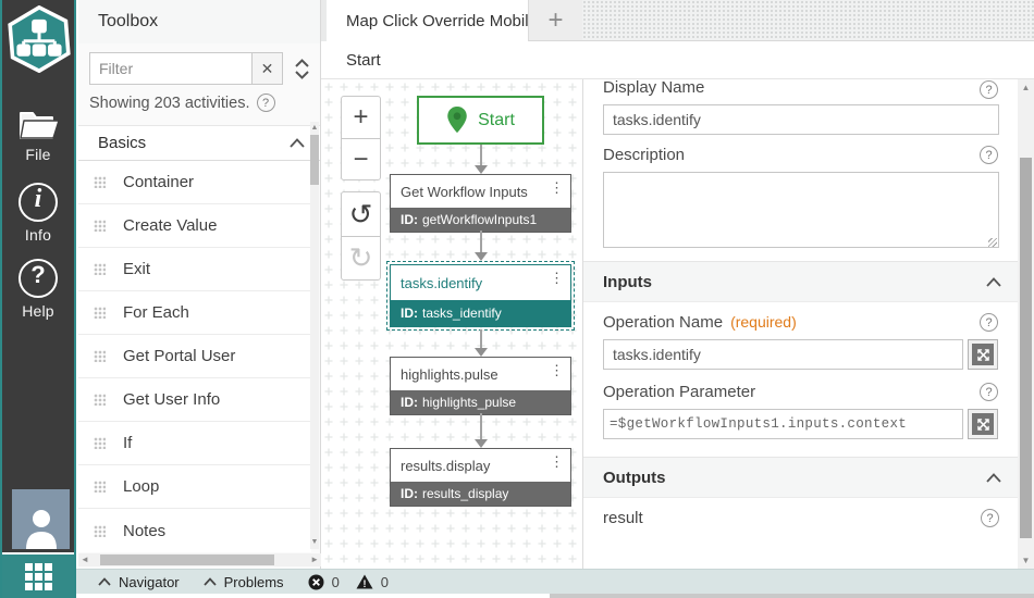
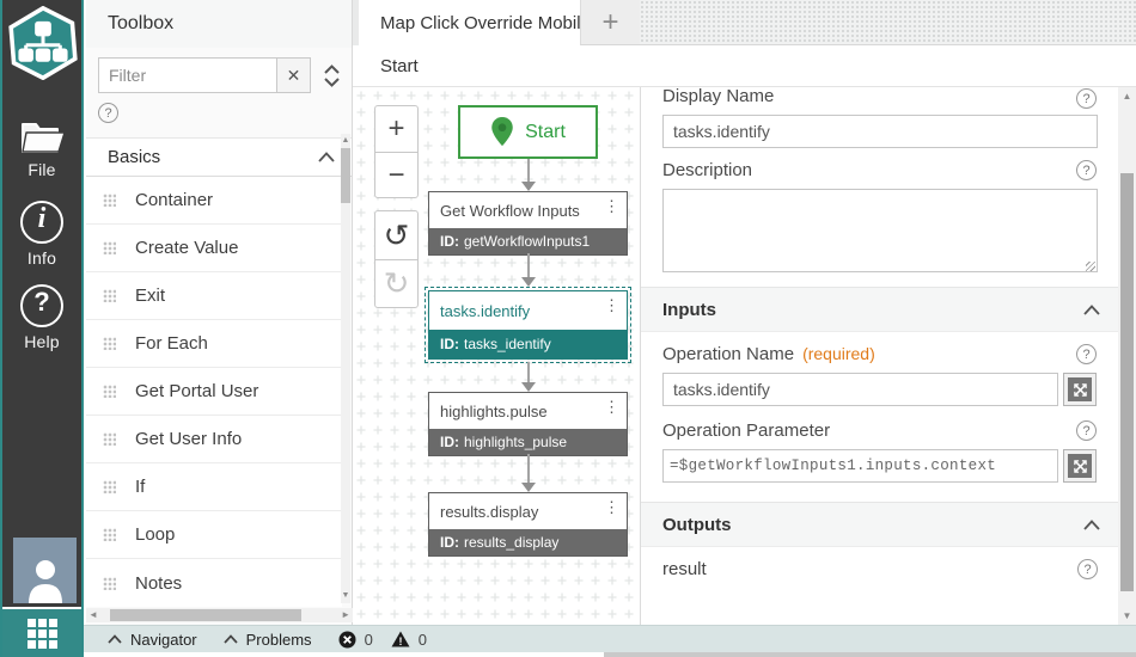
  File
  i
  Info
  ?
  Help
  Toolbox
  Filter
  ✕
- Showing 203 activities.
  ?
  Basics
  Container
  Create Value
  Exit
  For Each
  Get Portal User
  Get User Info
  If
  Loop
  Notes
  ◄
  ►
  Map Click Override Mobil
  +
  Start
  +
  −
  ↺
  ↻
  Start
  Get Workflow Inputs
  ⋮
  ID:
  getWorkflowInputs1
  tasks.identify
  ⋮
  ID:
  tasks_identify
  highlights.pulse
  ⋮
  ID:
  highlights_pulse
  results.display
  ⋮
  ID:
  results_display
  Display Name
  ?
  tasks.identify
  Description
  ?
  Inputs
  Operation Name (required)
  ?
  tasks.identify
  Operation Parameter
  ?
  =$getWorkflowInputs1.inputs.context
  Outputs
  result
  ?
  ▲
  ▼
  Navigator
  Problems
  0
  !
  0
